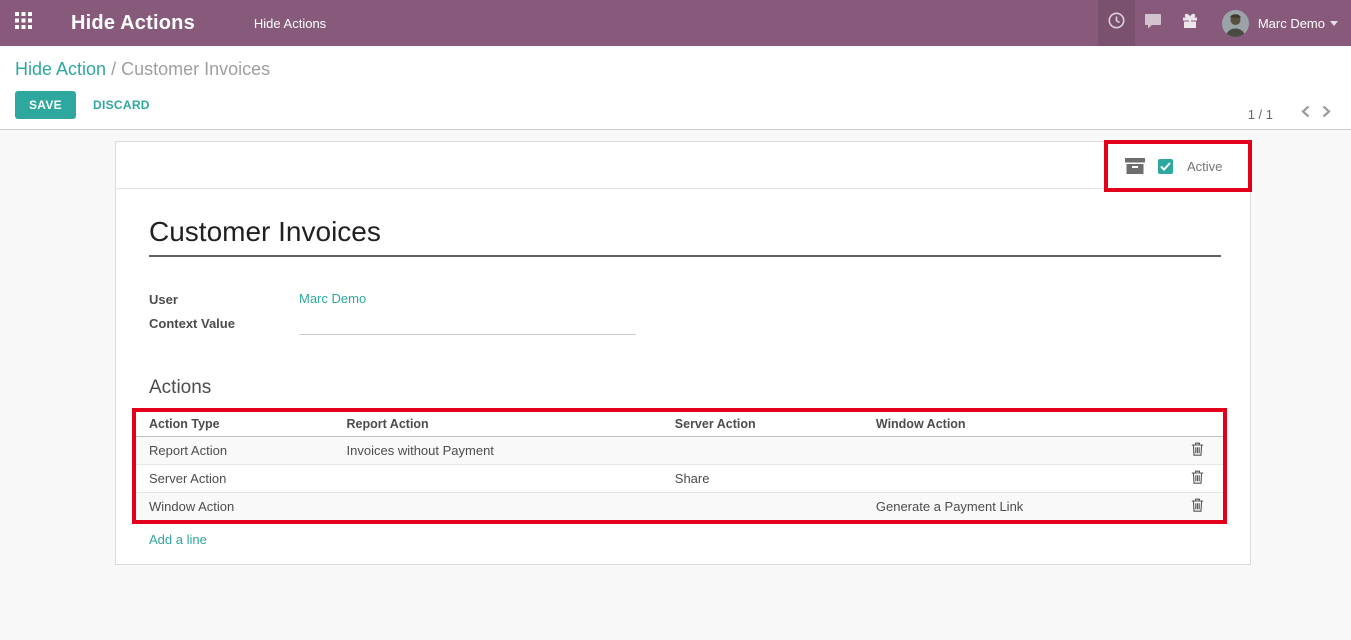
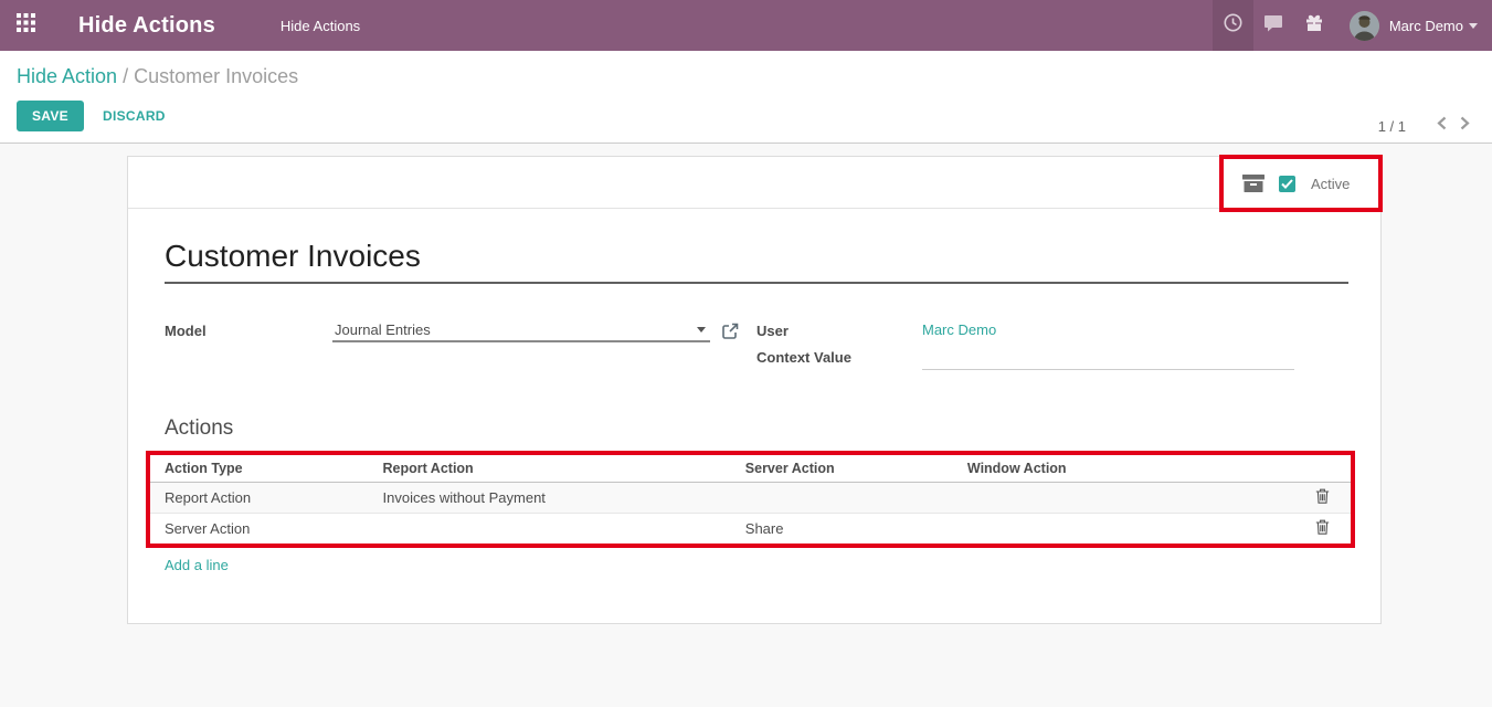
  Hide Actions
  Hide Actions
  Marc Demo
  Hide Action / Customer Invoices
  SAVE
  DISCARD
  1 / 1
  Active
  Customer Invoices
+ Model
+ Journal Entries
  User
  Marc Demo
  Context Value
  Actions
  Action Type	Report Action	Server Action	Window Action
  Report Action	Invoices without Payment
  Server Action		Share
- Window Action			Generate a Payment Link
  Add a line
